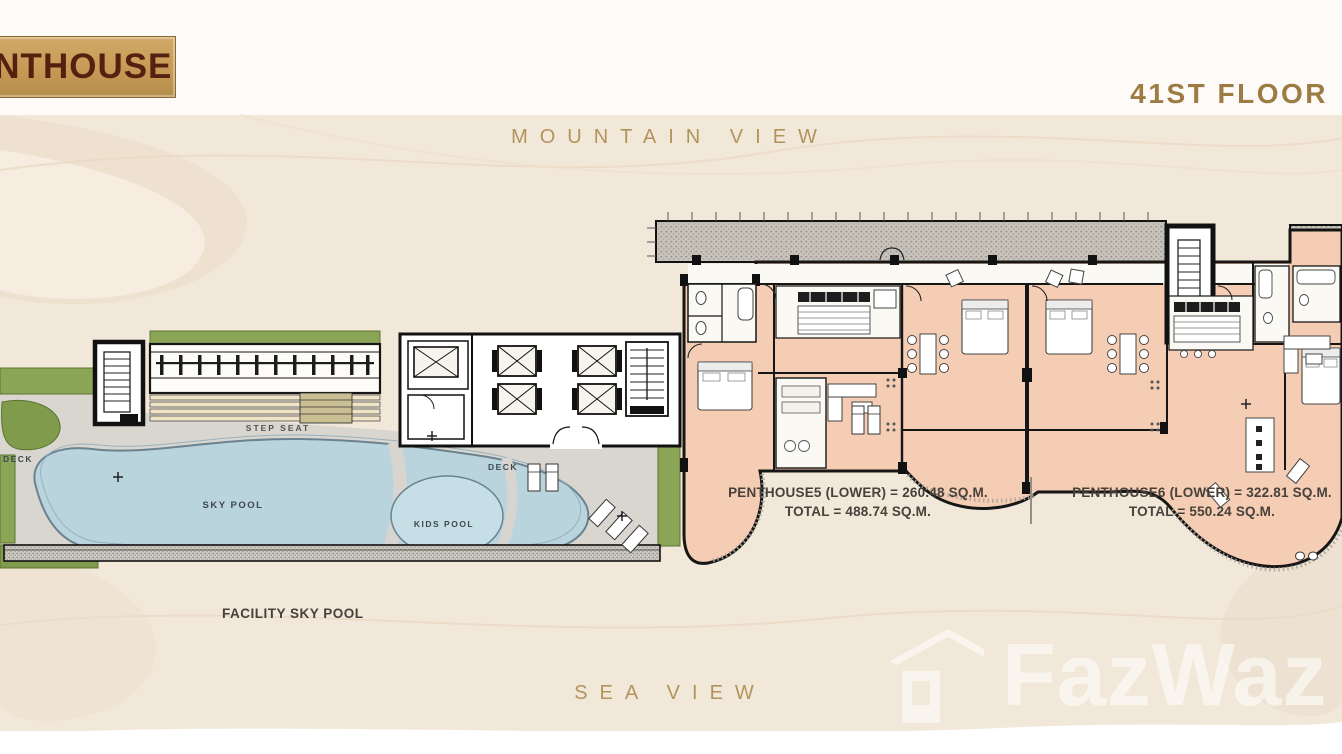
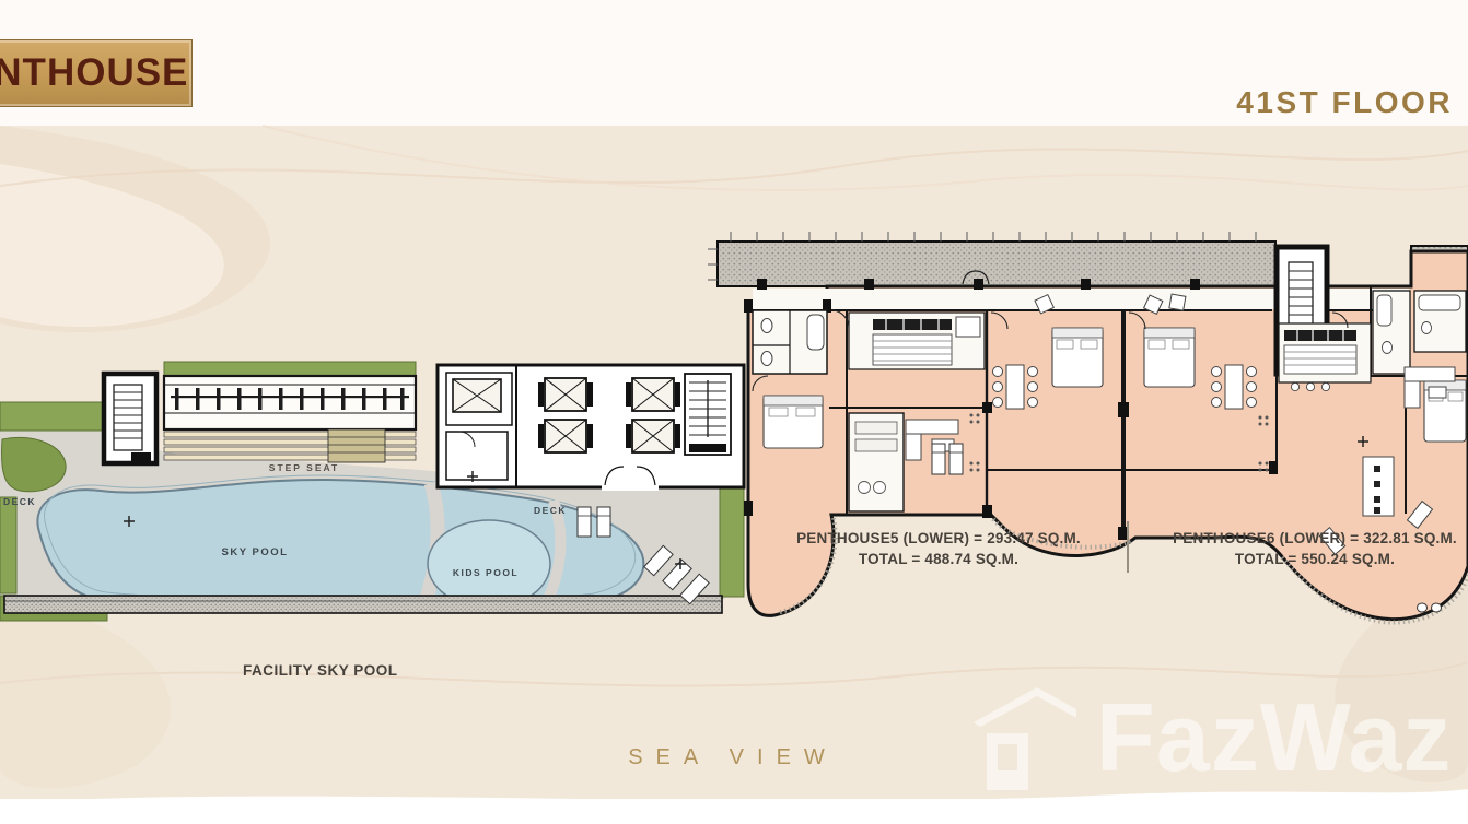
  FazWaz
  NTHOUSE
  41ST FLOOR
- MOUNTAIN VIEW
  SEA VIEW
- PENTHOUSE5 (LOWER) = 260.48 SQ.M.
+ PENTHOUSE5 (LOWER) = 293.47 SQ.M.
  TOTAL = 488.74 SQ.M.
  PENTHOUSE6 (LOWER) = 322.81 SQ.M.
  TOTAL = 550.24 SQ.M.
  SKY POOL
  KIDS POOL
  DECK
  DECK
  STEP SEAT
  FACILITY SKY POOL
